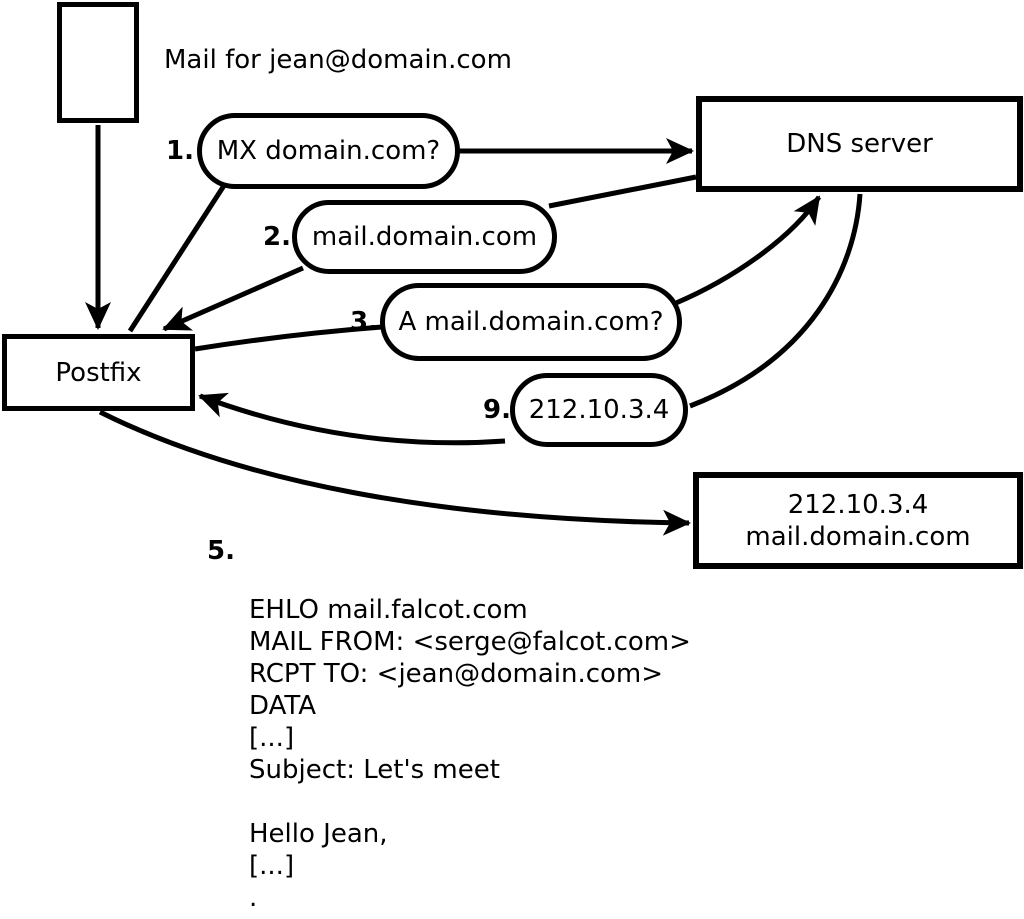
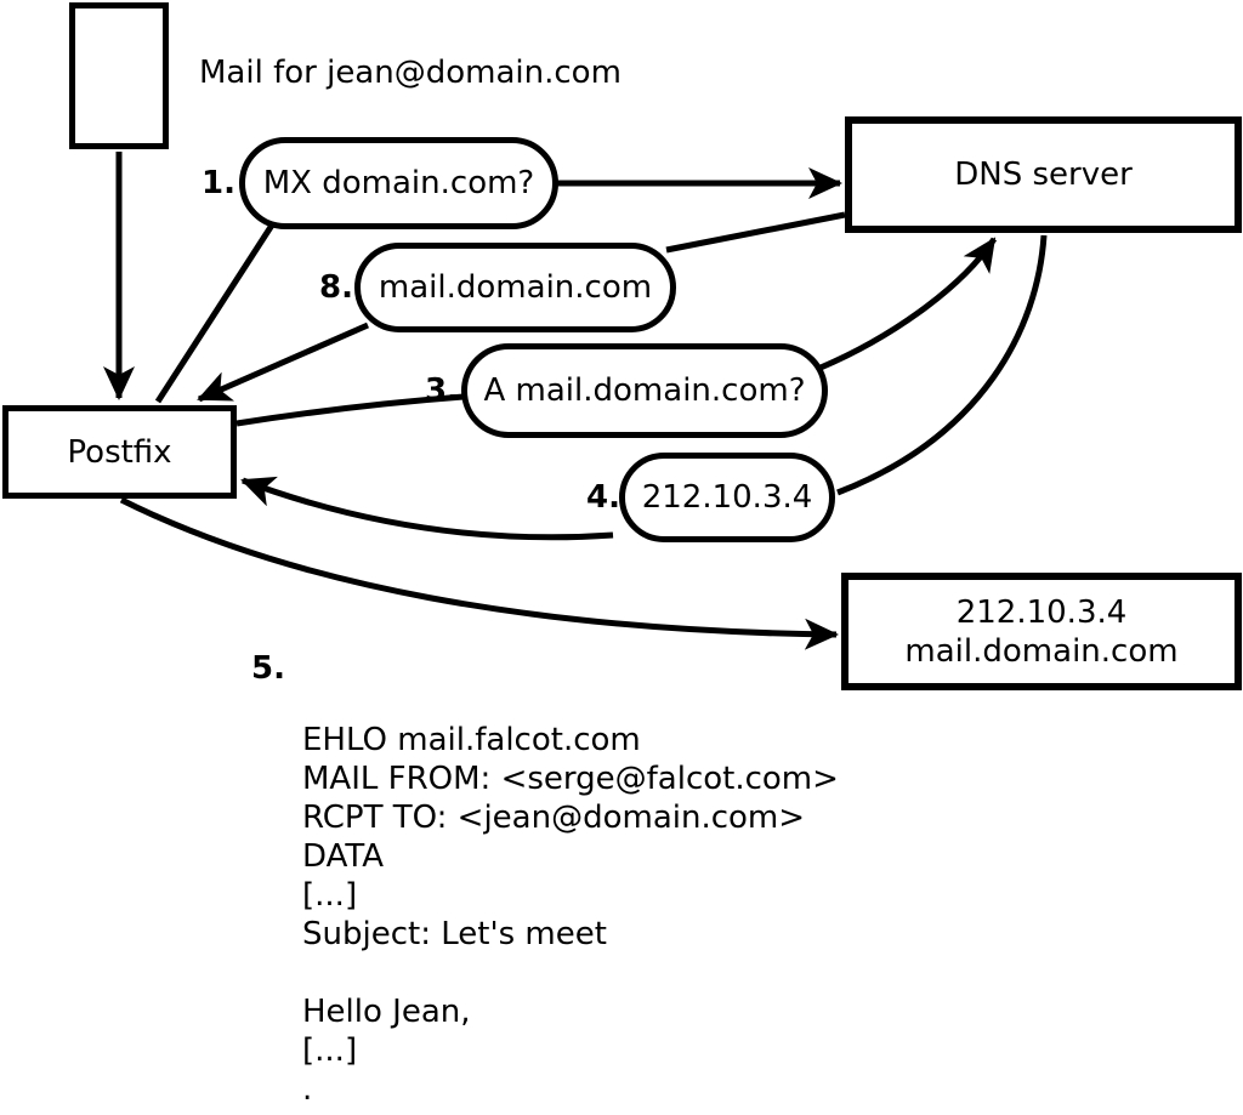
  Mail for jean@domain.com
  1.
  MX domain.com?
- 2.
+ 8.
  mail.domain.com
  3.
  A mail.domain.com?
- 9.
+ 4.
  212.10.3.4
  Postfix
  DNS server
  212.10.3.4
  mail.domain.com
  5.
  EHLO mail.falcot.com
  MAIL FROM: <serge@falcot.com>
  RCPT TO: <jean@domain.com>
  DATA
  [...]
  Subject: Let's meet
  Hello Jean,
  [...]
  .
